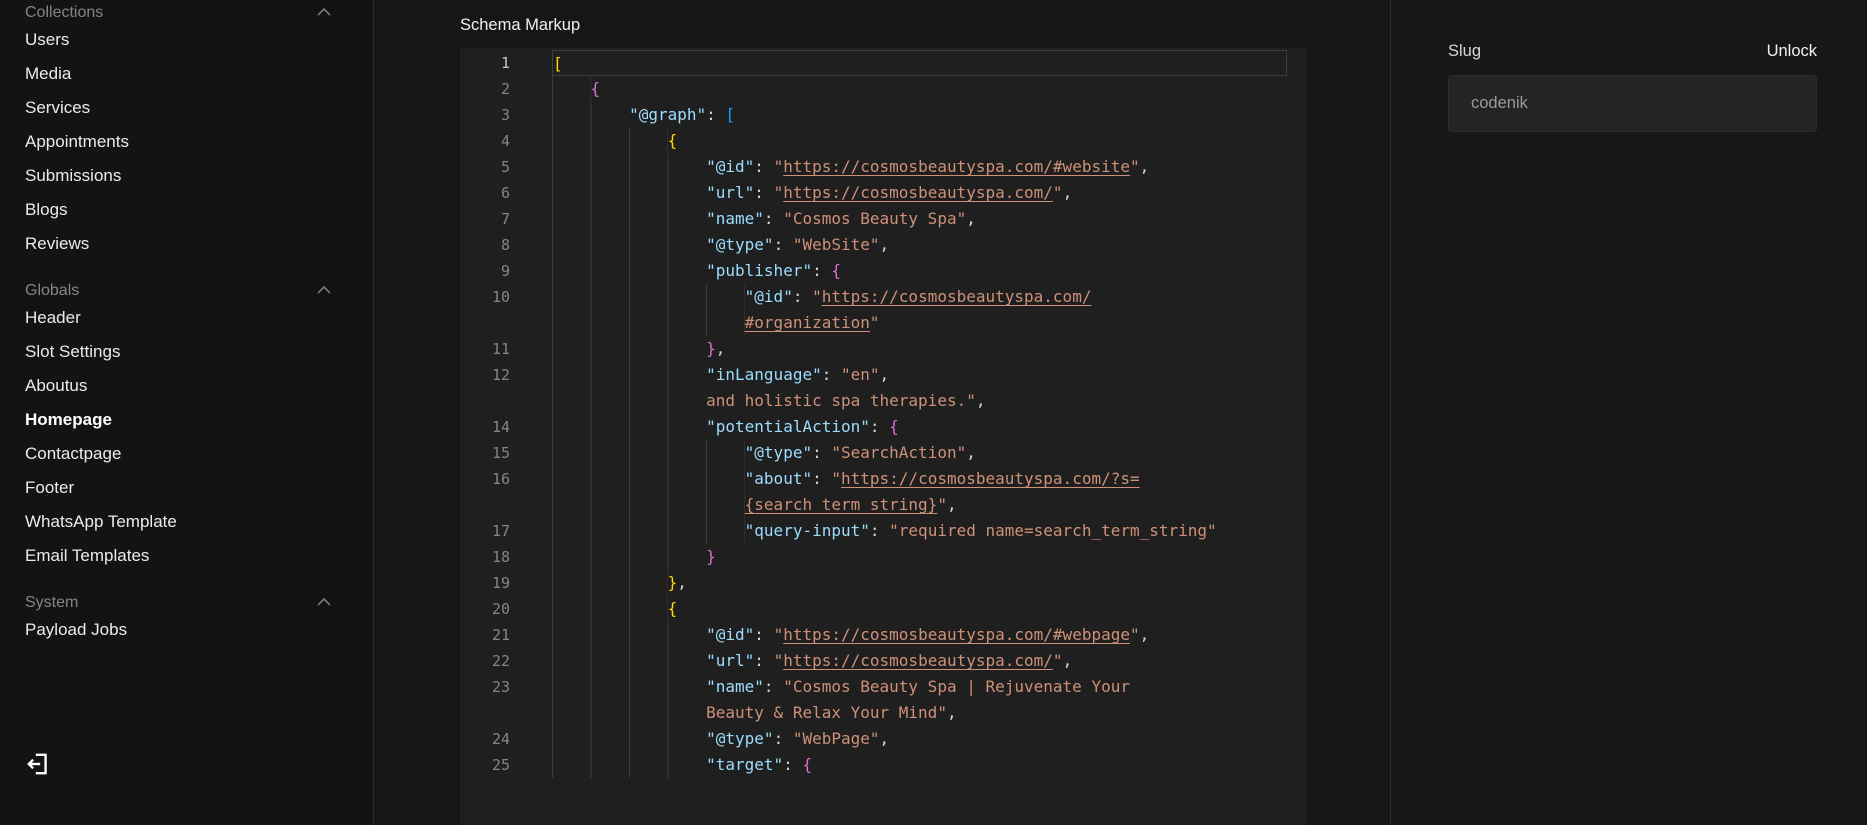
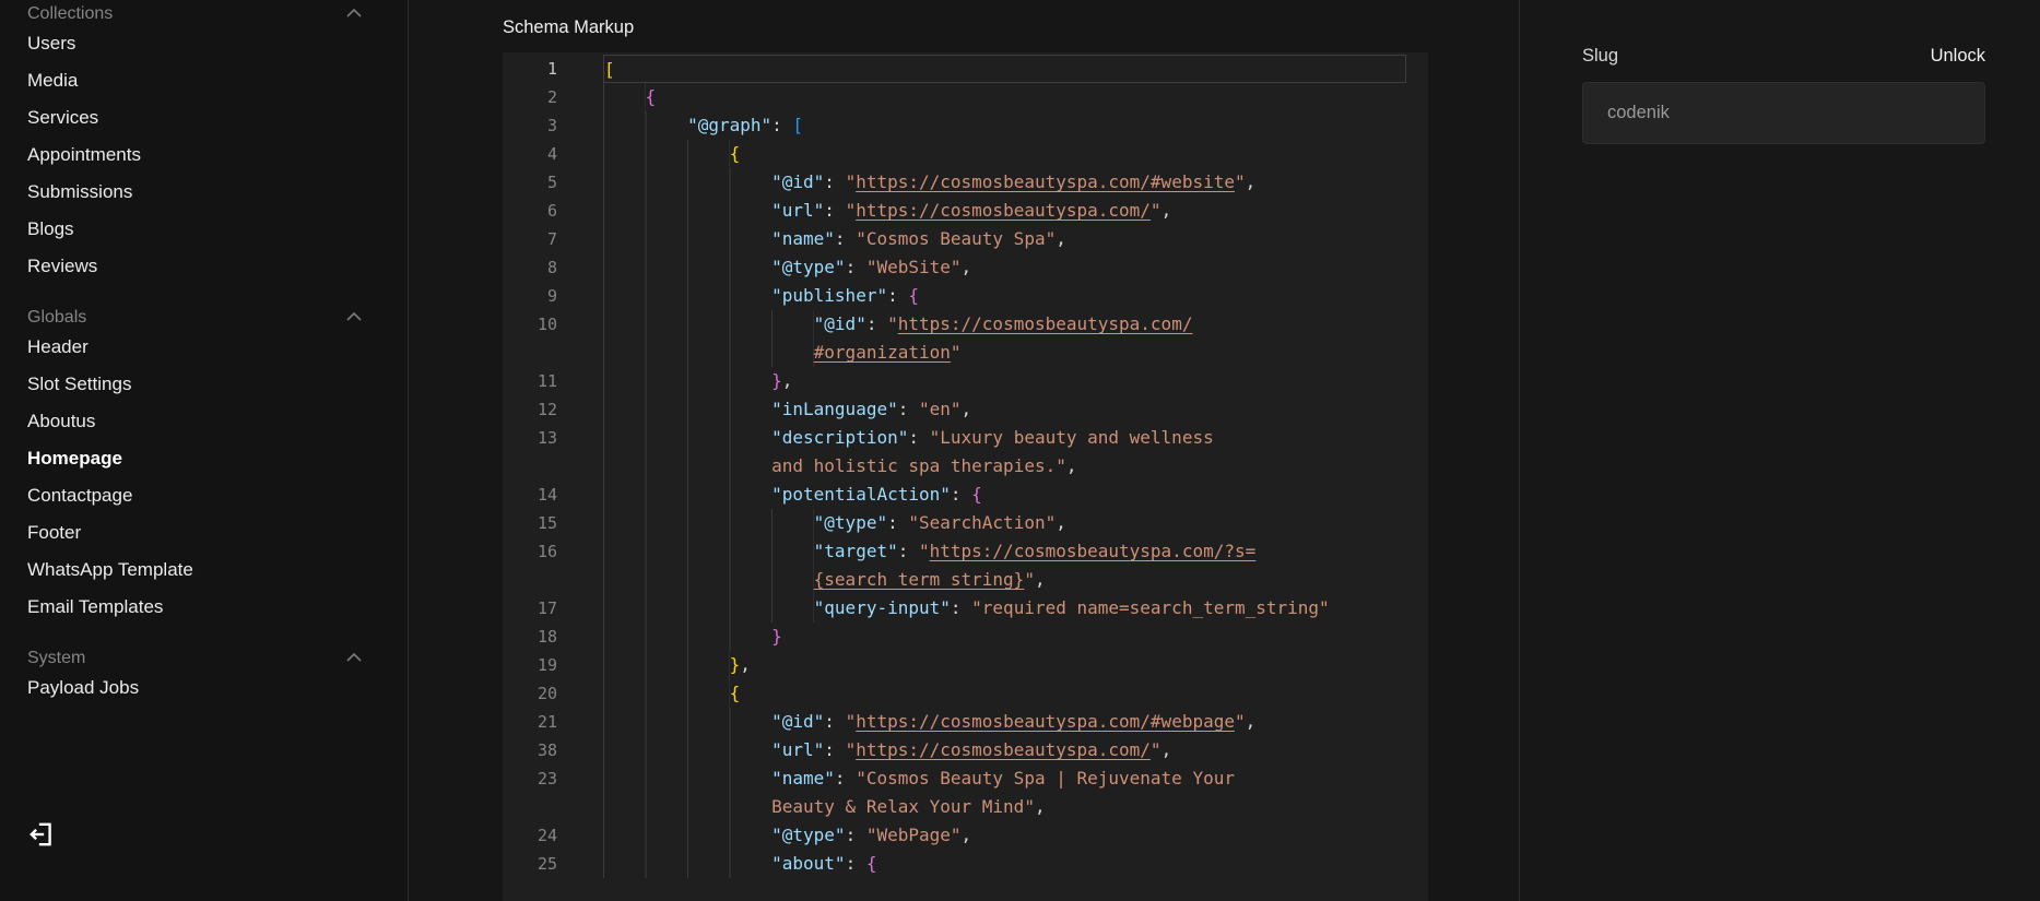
  Collections
  Users
  Media
  Services
  Appointments
  Submissions
  Blogs
  Reviews
  Globals
  Header
  Slot Settings
  Aboutus
  Homepage
  Contactpage
  Footer
  WhatsApp Template
  Email Templates
  System
  Payload Jobs
  Schema Markup
  1
  [
  2
  {
  3
  "@graph": [
  4
  {
  5
  "@id": "https://cosmosbeautyspa.com/#website",
  6
  "url": "https://cosmosbeautyspa.com/",
  7
  "name": "Cosmos Beauty Spa",
  8
  "@type": "WebSite",
  9
  "publisher": {
  10
  "@id": "https://cosmosbeautyspa.com/
  #organization"
  11
  },
  12
  "inLanguage": "en",
+ 13
+ "description": "Luxury beauty and wellness
  and holistic spa therapies.",
  14
  "potentialAction": {
  15
  "@type": "SearchAction",
  16
- "about": "https://cosmosbeautyspa.com/?s=
+ "target": "https://cosmosbeautyspa.com/?s=
  {search_term_string}",
  17
  "query-input": "required name=search_term_string"
  18
  }
  19
  },
  20
  {
  21
  "@id": "https://cosmosbeautyspa.com/#webpage",
- 22
+ 38
  "url": "https://cosmosbeautyspa.com/",
  23
  "name": "Cosmos Beauty Spa | Rejuvenate Your
  Beauty & Relax Your Mind",
  24
  "@type": "WebPage",
  25
- "target": {
+ "about": {
  Slug
  Unlock
  codenik
